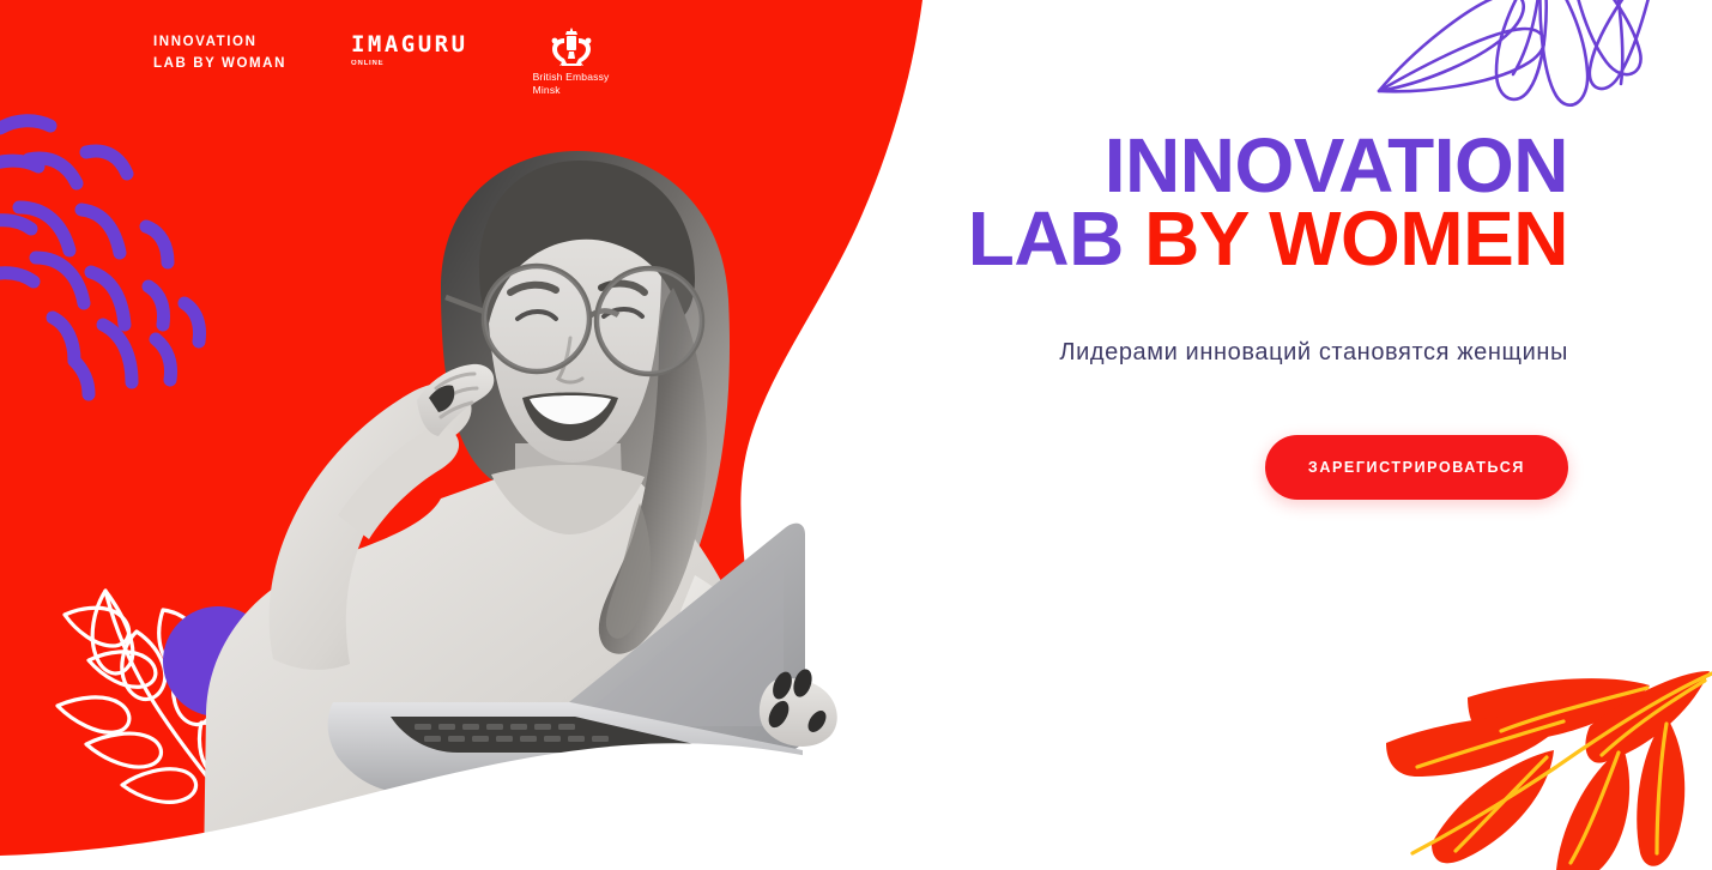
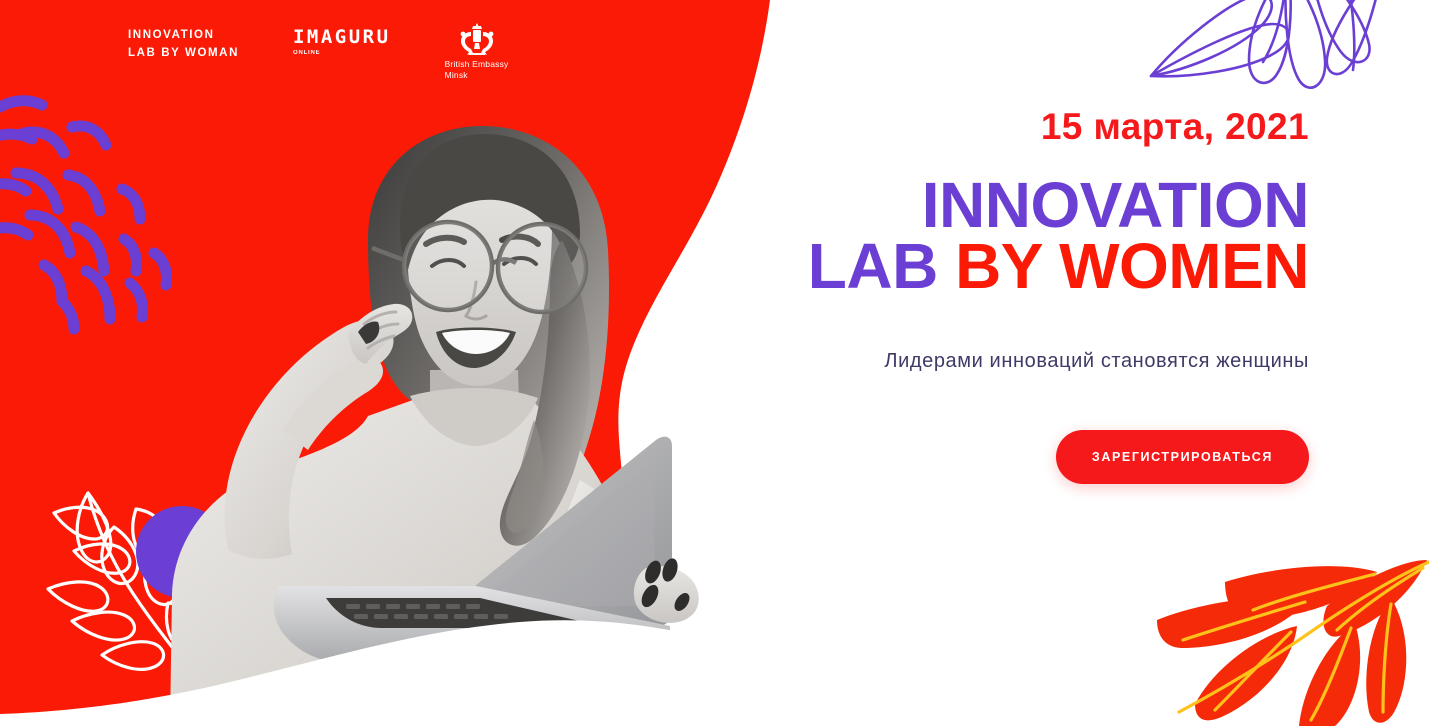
  INNOVATION
  LAB BY WOMAN
  IMAGURU
  British Embassy
  Minsk
+ 15 марта, 2021
  INNOVATION
  LAB BY WOMEN
  Лидерами инноваций становятся женщины
  ЗАРЕГИСТРИРОВАТЬСЯ
